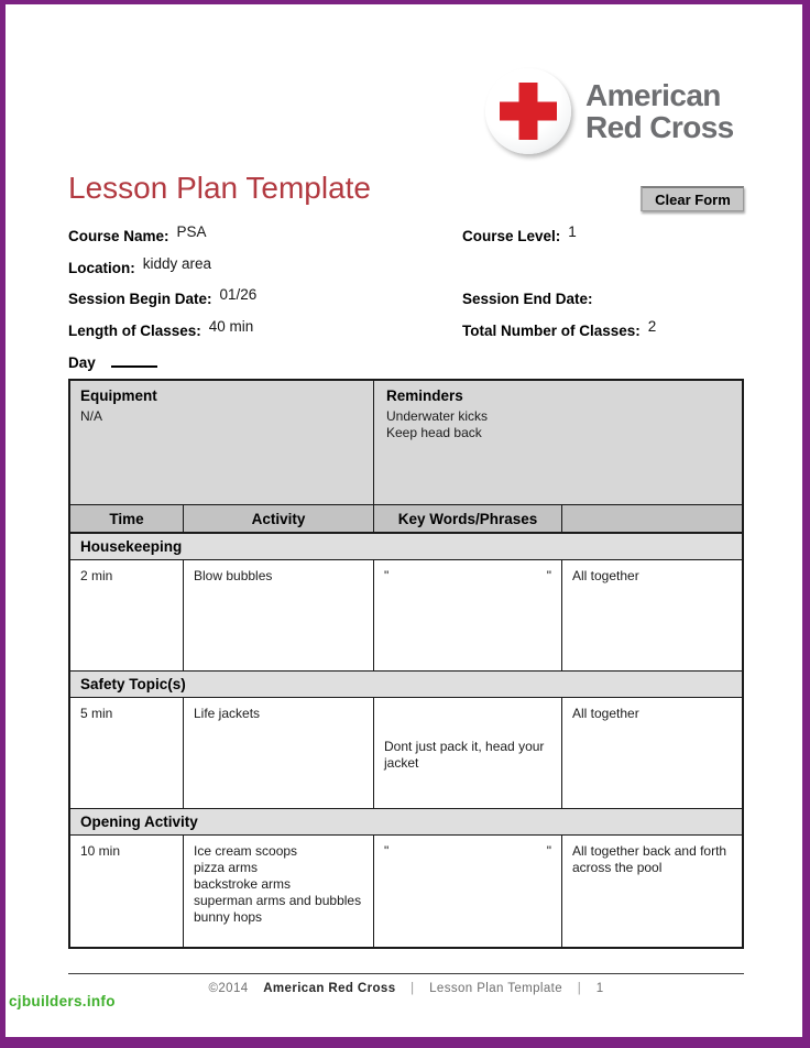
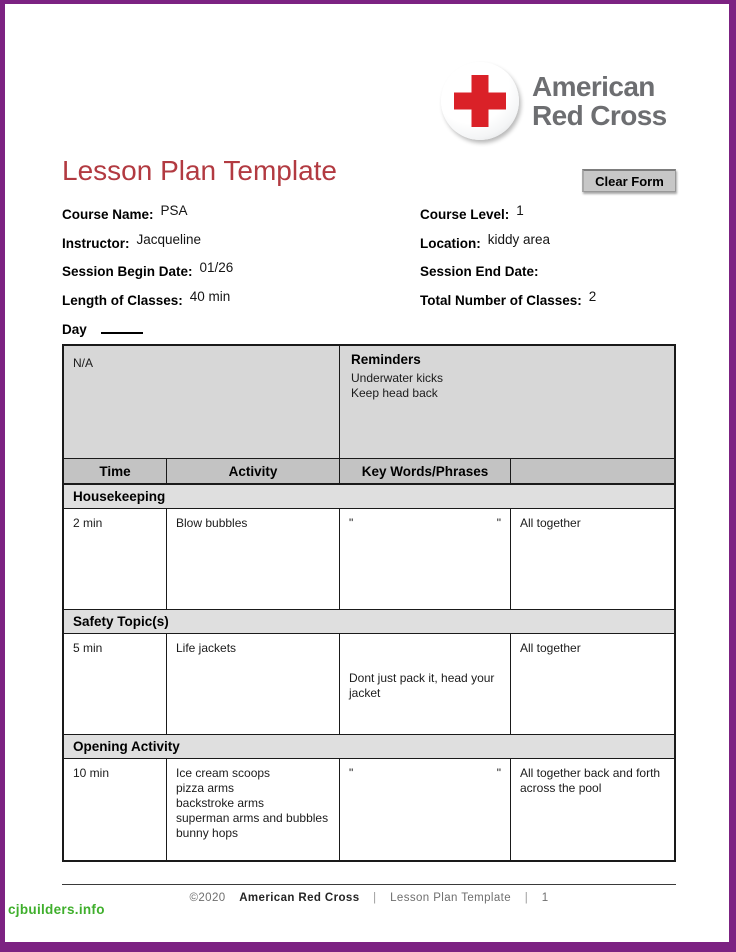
  American
  Red Cross
  Lesson Plan Template
  Clear Form
  Course Name:
  PSA
  Course Level:
  1
+ Instructor:
+ Jacqueline
  Location:
  kiddy area
  Session Begin Date:
  01/26
  Session End Date:
  Length of Classes:
  40 min
  Total Number of Classes:
  2
  Day
- Equipment
  N/A
  Reminders
  Underwater kicks
  Keep head back
  Time
  Activity
  Key Words/Phrases
  Housekeeping
  2 min
  Blow bubbles
  "
  "
  All together
  Safety Topic(s)
  5 min
  Life jackets
  Dont just pack it, head your jacket
  All together
  Opening Activity
  10 min
  Ice cream scoops
  pizza arms
  backstroke arms
  superman arms and bubbles
  bunny hops
  "
  "
  All together back and forth
  across the pool
- ©2014 American Red Cross | Lesson Plan Template | 1
+ ©2020 American Red Cross | Lesson Plan Template | 1
  cjbuilders.info
